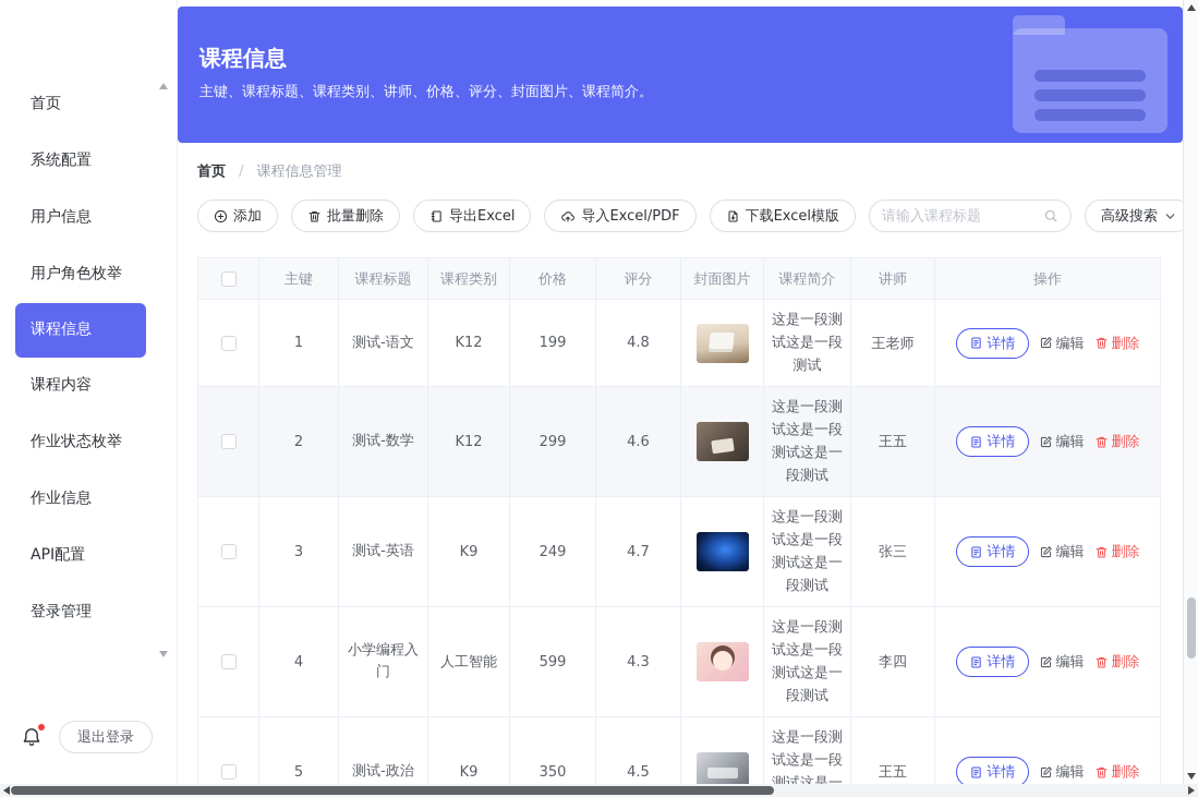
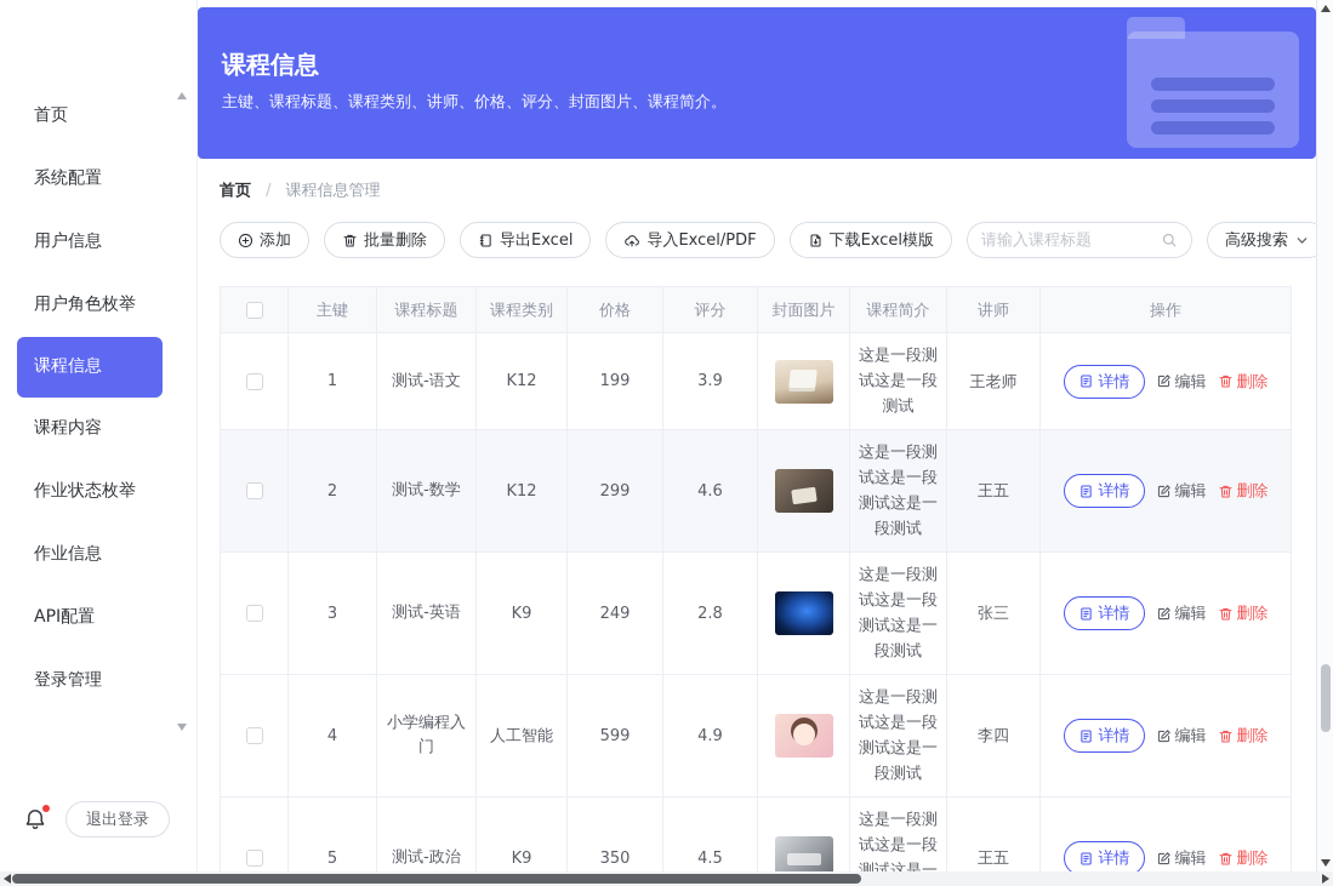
  首页
  系统配置
  用户信息
  用户角色枚举
  课程信息
  课程内容
  作业状态枚举
  作业信息
  API配置
  登录管理
  退出登录
  课程信息
  主键、课程标题、课程类别、讲师、价格、评分、封面图片、课程简介。
  首页 / 课程信息管理
  添加
  批量删除
  导出Excel
  导入Excel/PDF
  下载Excel模版
  请输入课程标题
  高级搜索
  	主键	课程标题	课程类别	价格	评分	封面图片	课程简介	讲师	操作
- 	1	测试-语文	K12	199	4.8		这是一段测试这是一段测试	王老师	详情 编辑 删除
+ 	1	测试-语文	K12	199	3.9		这是一段测试这是一段测试	王老师	详情 编辑 删除
  	2	测试-数学	K12	299	4.6		这是一段测试这是一段测试这是一段测试	王五	详情 编辑 删除
- 	3	测试-英语	K9	249	4.7		这是一段测试这是一段测试这是一段测试	张三	详情 编辑 删除
+ 	3	测试-英语	K9	249	2.8		这是一段测试这是一段测试这是一段测试	张三	详情 编辑 删除
- 	4	小学编程入门	人工智能	599	4.3		这是一段测试这是一段测试这是一段测试	李四	详情 编辑 删除
+ 	4	小学编程入门	人工智能	599	4.9		这是一段测试这是一段测试这是一段测试	李四	详情 编辑 删除
  	5	测试-政治	K9	350	4.5		这是一段测试这是一段	王五	详情 编辑 删除
